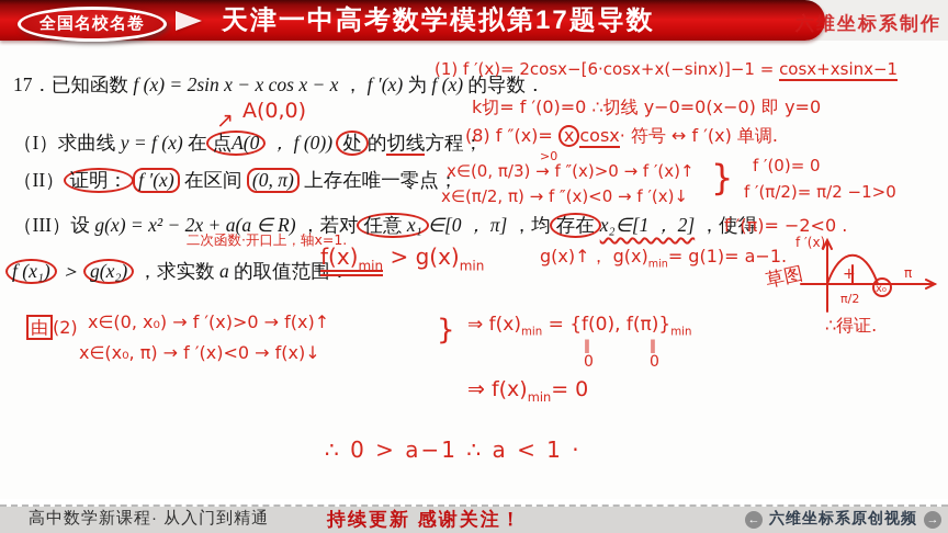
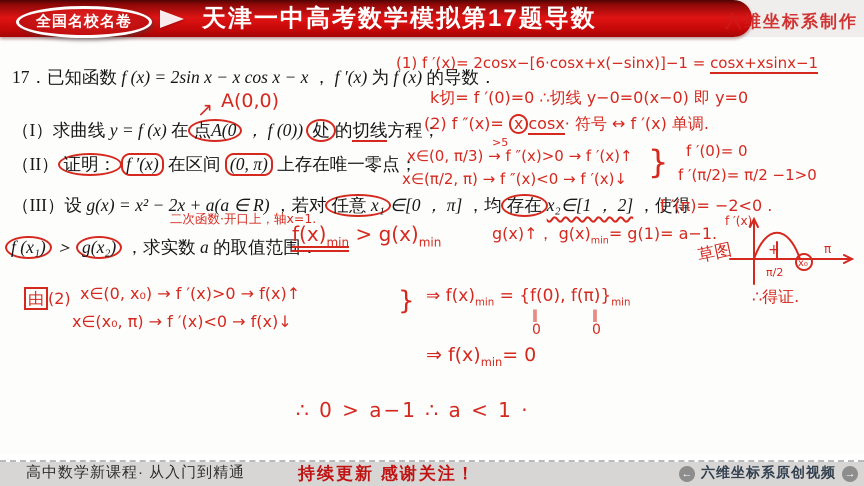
  全国名校名卷
  天津一中高考数学模拟第17题导数
  六维坐标系制作
  17．已知函数 f (x) = 2sin x − x cos x − x ， f ′(x) 为 f (x) 的导数．
  （I）求曲线 y = f (x) 在 点A(0 ， f (0)) 处 的切线方程；
  （II） 证明： f ′(x) 在区间 (0, π) 上存在唯一零点；
  （III）设 g(x) = x² − 2x + a(a ∈ R) ，若对 任意 x₁ ∈[0 ， π] ，均 存在 x₂∈[1 ， 2] ，使得
  f (x₁) ＞ g(x₂) ，求实数 a 的取值范围．
  (1) f ′(x)= 2cosx−[6·cosx+x(−sinx)]−1 = cosx+xsinx−1
  k切= f ′(0)=0 ∴切线 y−0=0(x−0) 即 y=0
  ↗
  A(0,0)
- (8) f ″(x)= x cosx· 符号 ↔ f ′(x) 单调.
+ (2) f ″(x)= x cosx· 符号 ↔ f ′(x) 单调.
- >0
+ >5
  x∈(0, π/3) → f ″(x)>0 → f ′(x)↑
  x∈(π/2, π) → f ″(x)<0 → f ′(x)↓
  }
  f ′(0)= 0
  f ′(π/2)= π/2 −1>0
  f ′(π)= −2<0 .
  二次函数·开口上，轴x=1.
  f(x)min > g(x)min
  g(x)↑， g(x)min= g(1)= a−1.
  f ′(x)
  +
  π/2
  x₀
  π
  ∴得证.
  由 (2)
  x∈(0, x₀) → f ′(x)>0 → f(x)↑
  x∈(x₀, π) → f ′(x)<0 → f(x)↓
  }
  ⇒ f(x)min = {f(0), f(π)}min
  ‖
  ‖
  0
  0
  ⇒ f(x)min= 0
  ∴ 0 > a−1 ∴ a < 1 ·
  高中数学新课程· 从入门到精通
  持续更新 感谢关注！
  ←
  六维坐标系原创视频
  →
